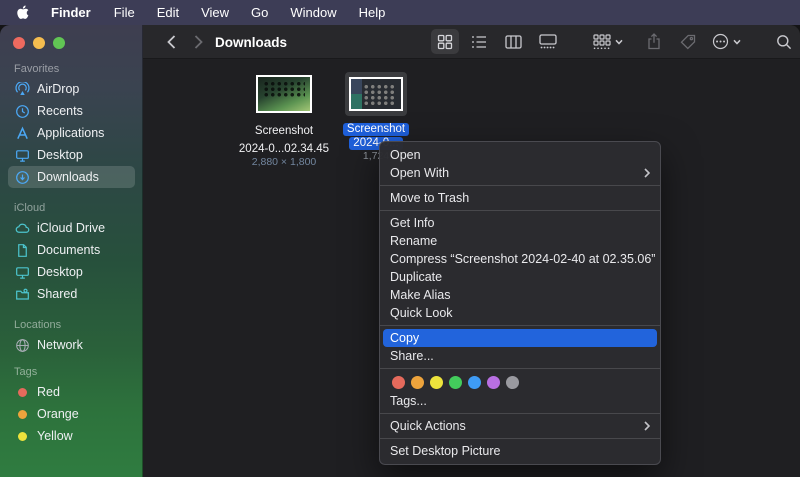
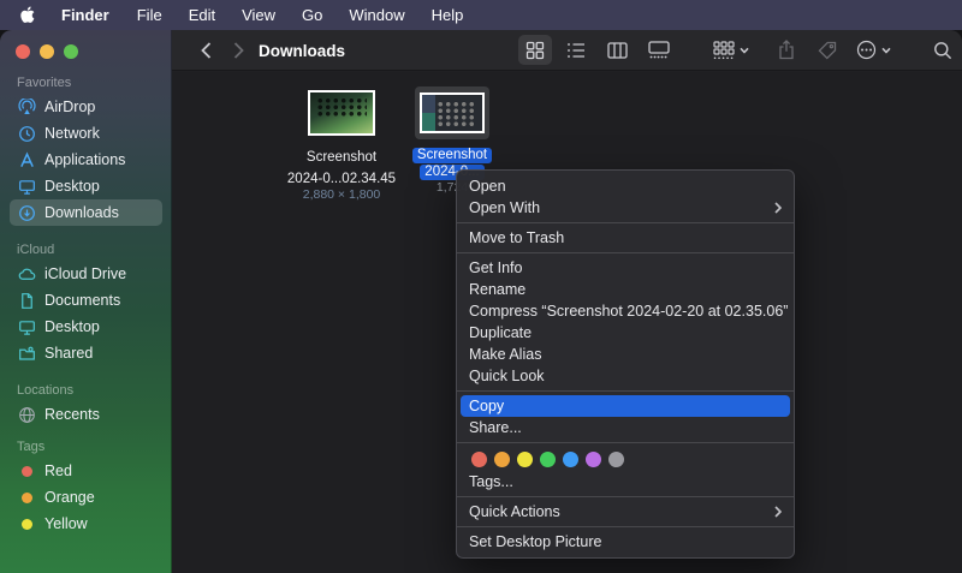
  Finder
  File
  Edit
  View
  Go
  Window
  Help
  Favorites
  AirDrop
- Recents
+ Network
  Applications
  Desktop
  Downloads
  iCloud
  iCloud Drive
  Documents
  Desktop
  Shared
  Locations
- Network
+ Recents
  Tags
  Red
  Orange
  Yellow
  Downloads
  Screenshot
  2024-0...02.34.45
  2,880 × 1,800
  Screenshot
  Open
  Open With
  Move to Trash
  Get Info
  Rename
- Compress “Screenshot 2024-02-40 at 02.35.06”
+ Compress “Screenshot 2024-02-20 at 02.35.06”
  Duplicate
  Make Alias
  Quick Look
  Copy
  Share...
  Tags...
  Quick Actions
  Set Desktop Picture
